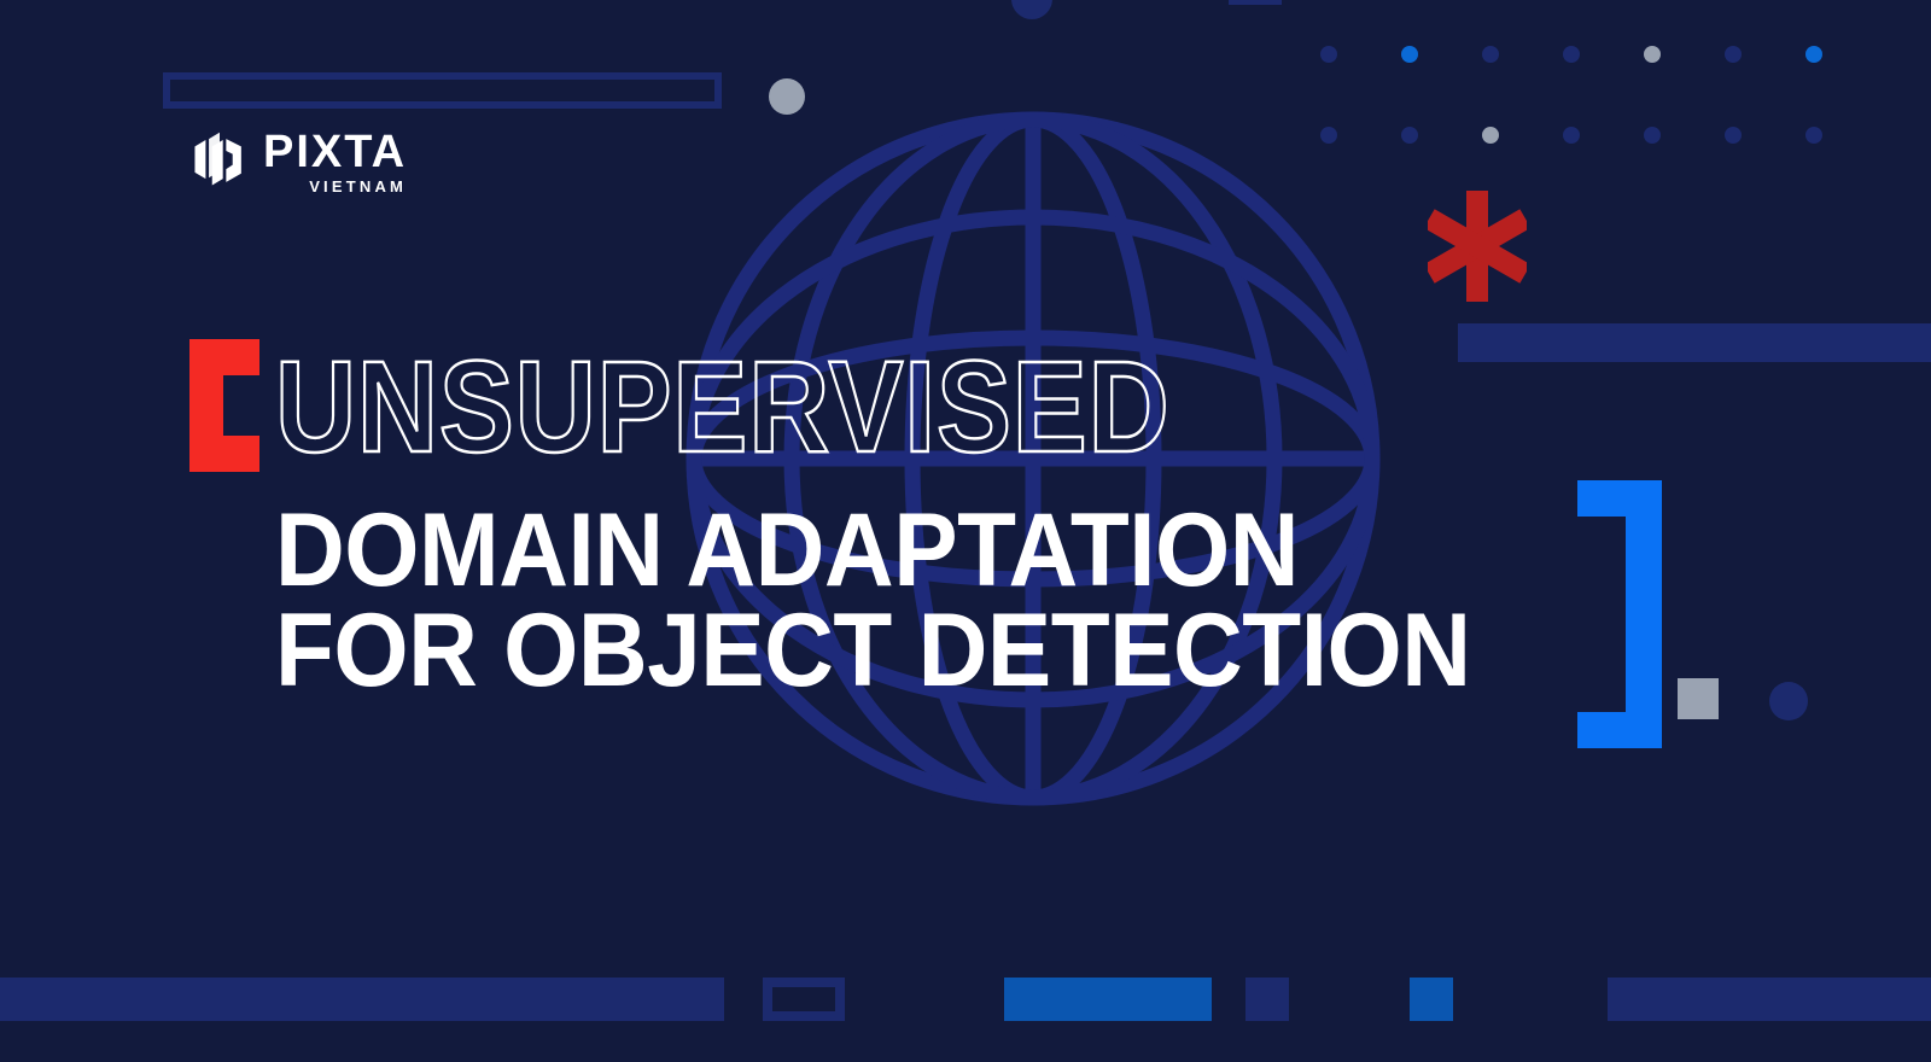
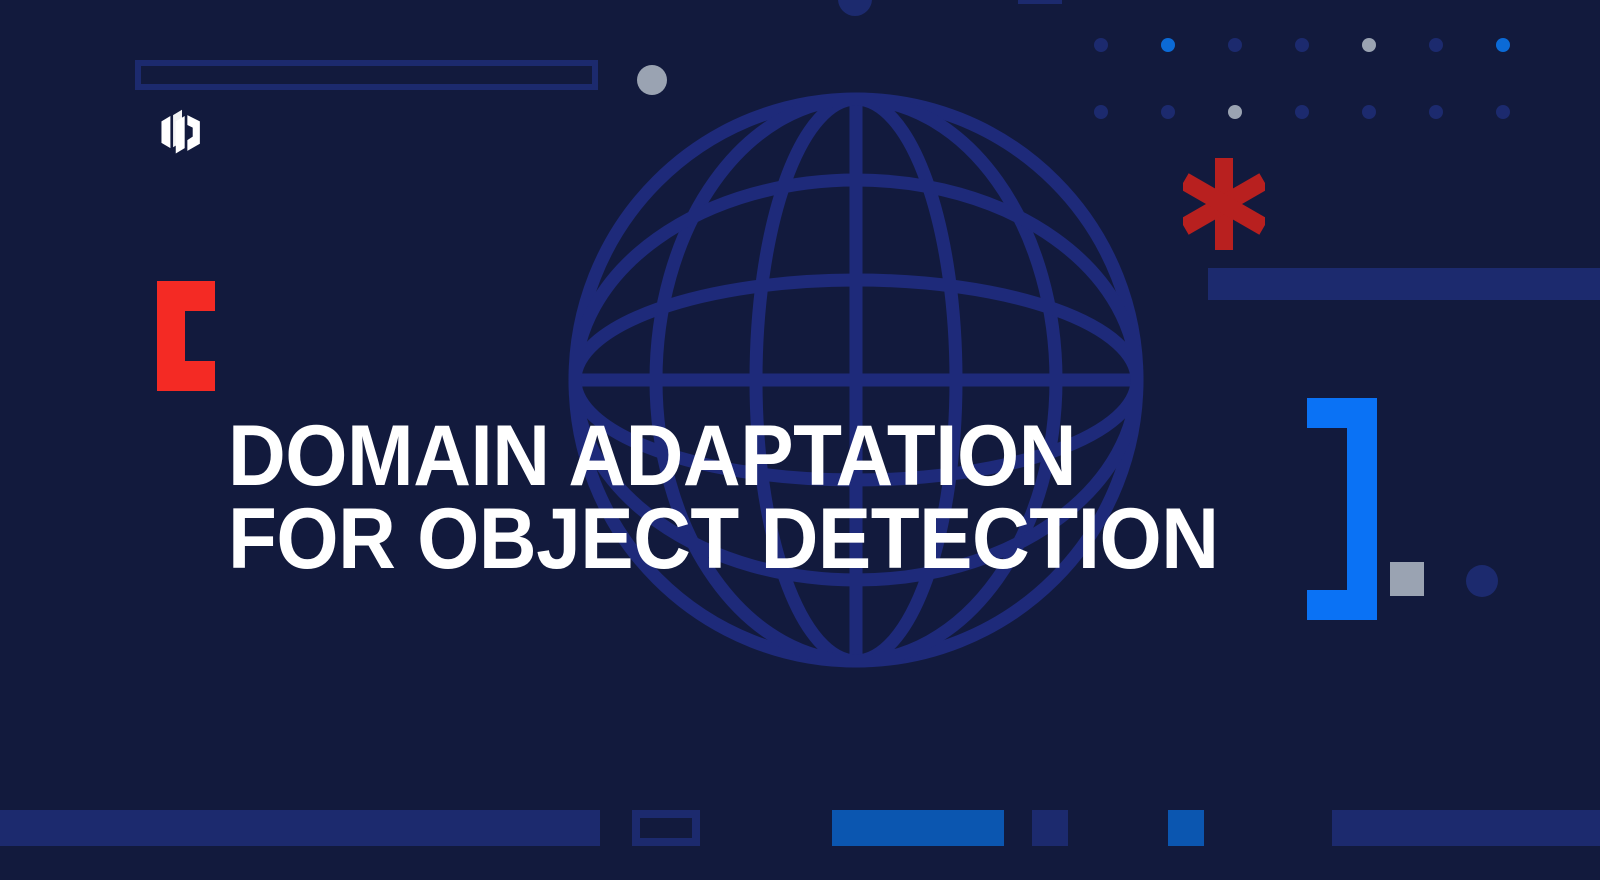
- PIXTA
- VIETNAM
- UNSUPERVISED
  DOMAIN ADAPTATION
  FOR OBJECT DETECTION
